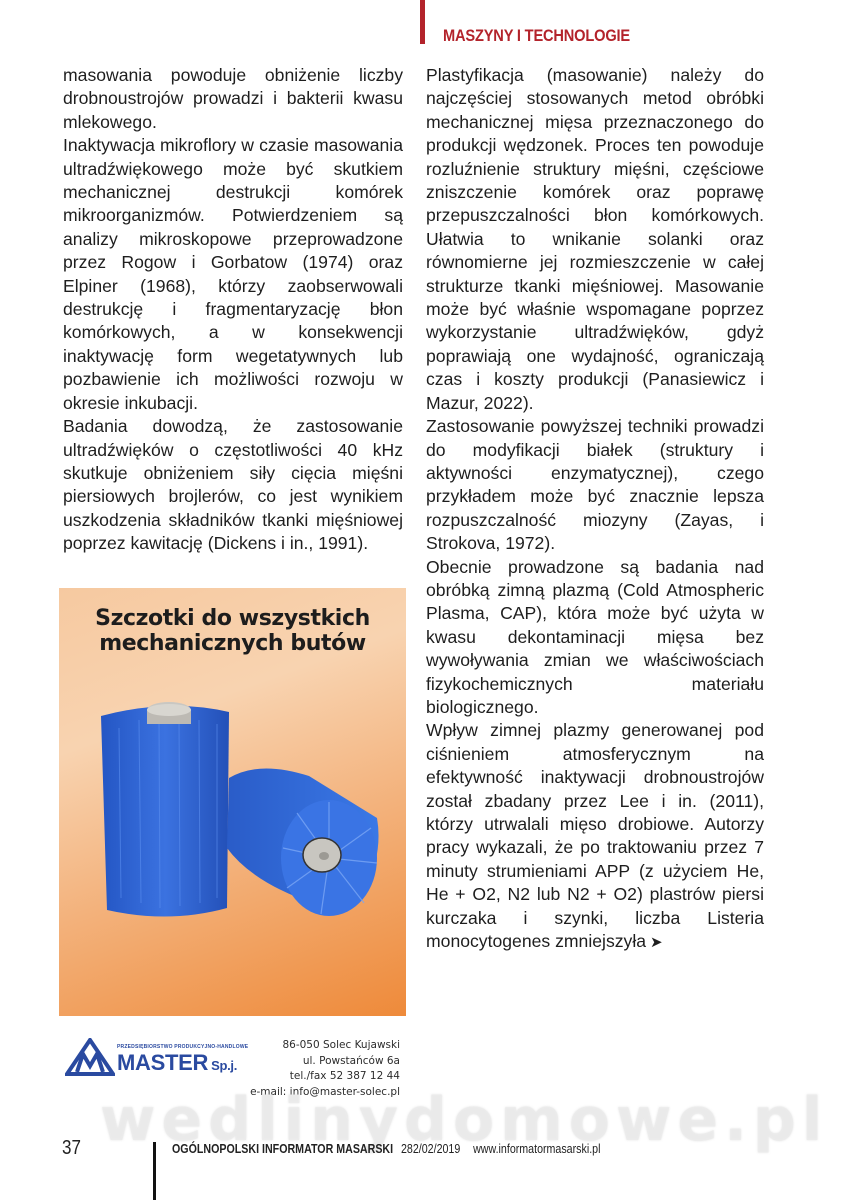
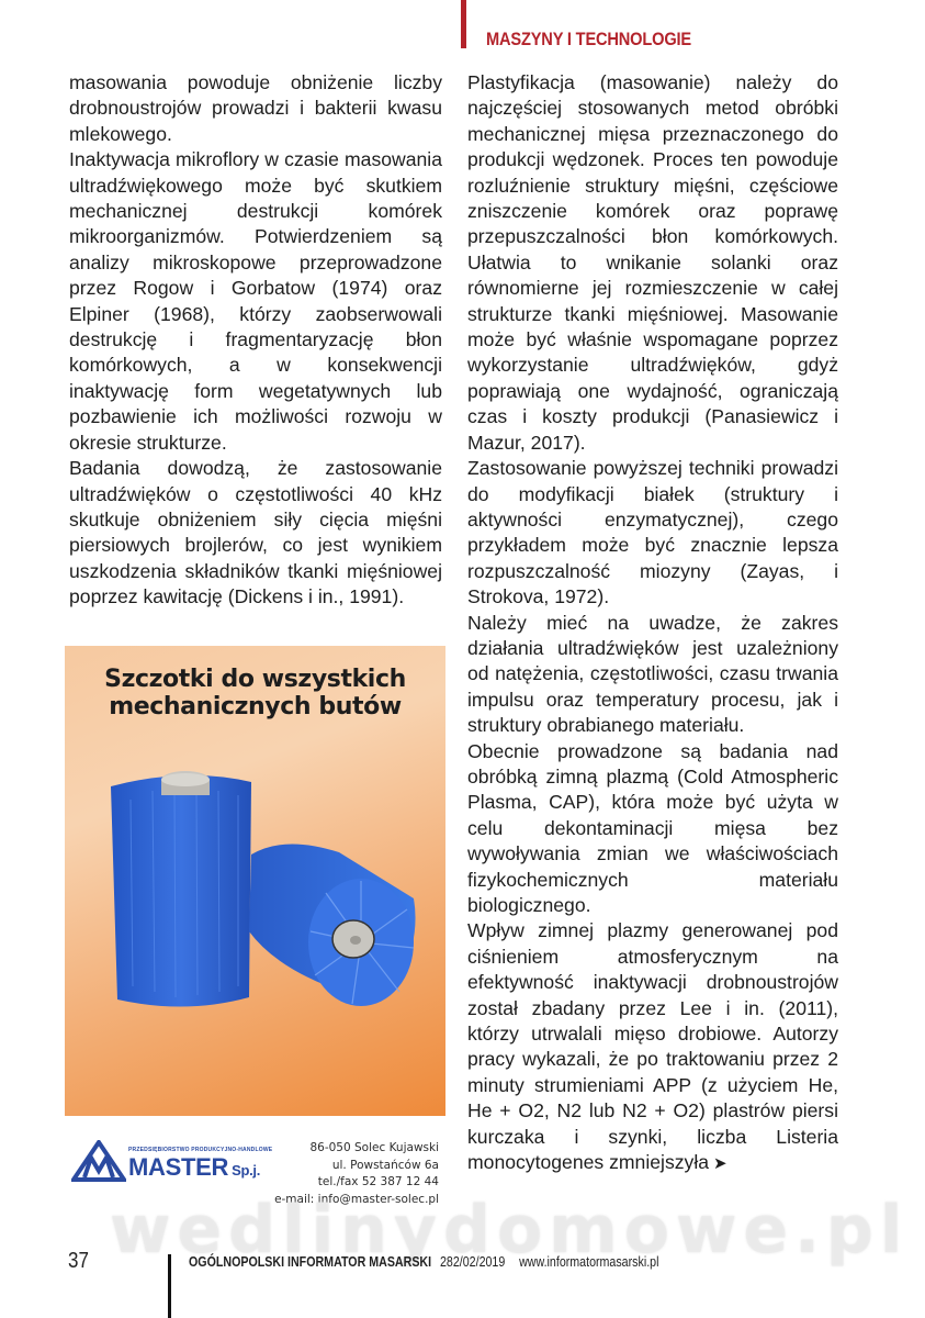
  MASZYNY I TECHNOLOGIE
  masowania powoduje obniżenie liczby drobnoustrojów prowadzi i bakterii kwasu mlekowego.
- Inaktywacja mikroflory w czasie masowania ultradźwiękowego może być skutkiem mechanicznej destrukcji komórek mikroorganizmów. Potwierdzeniem są analizy mikroskopowe przeprowadzone przez Rogow i Gorbatow (1974) oraz Elpiner (1968), którzy zaobserwowali destrukcję i fragmentaryzację błon komórkowych, a w konsekwencji inaktywację form wegetatywnych lub pozbawienie ich możliwości rozwoju w okresie inkubacji.
+ Inaktywacja mikroflory w czasie masowania ultradźwiękowego może być skutkiem mechanicznej destrukcji komórek mikroorganizmów. Potwierdzeniem są analizy mikroskopowe przeprowadzone przez Rogow i Gorbatow (1974) oraz Elpiner (1968), którzy zaobserwowali destrukcję i fragmentaryzację błon komórkowych, a w konsekwencji inaktywację form wegetatywnych lub pozbawienie ich możliwości rozwoju w okresie strukturze.
  Badania dowodzą, że zastosowanie ultradźwięków o częstotliwości 40 kHz skutkuje obniżeniem siły cięcia mięśni piersiowych brojlerów, co jest wynikiem uszkodzenia składników tkanki mięśniowej poprzez kawitację (Dickens i in., 1991).
- Plastyfikacja (masowanie) należy do najczęściej stosowanych metod obróbki mechanicznej mięsa przeznaczonego do produkcji wędzonek. Proces ten powoduje rozluźnienie struktury mięśni, częściowe zniszczenie komórek oraz poprawę przepuszczalności błon komórkowych. Ułatwia to wnikanie solanki oraz równomierne jej rozmieszczenie w całej strukturze tkanki mięśniowej. Masowanie może być właśnie wspomagane poprzez wykorzystanie ultradźwięków, gdyż poprawiają one wydajność, ograniczają czas i koszty produkcji (Panasiewicz i Mazur, 2022).
+ Plastyfikacja (masowanie) należy do najczęściej stosowanych metod obróbki mechanicznej mięsa przeznaczonego do produkcji wędzonek. Proces ten powoduje rozluźnienie struktury mięśni, częściowe zniszczenie komórek oraz poprawę przepuszczalności błon komórkowych. Ułatwia to wnikanie solanki oraz równomierne jej rozmieszczenie w całej strukturze tkanki mięśniowej. Masowanie może być właśnie wspomagane poprzez wykorzystanie ultradźwięków, gdyż poprawiają one wydajność, ograniczają czas i koszty produkcji (Panasiewicz i Mazur, 2017).
  Zastosowanie powyższej techniki prowadzi do modyfikacji białek (struktury i aktywności enzymatycznej), czego przykładem może być znacznie lepsza rozpuszczalność miozyny (Zayas, i Strokova, 1972).
+ Należy mieć na uwadze, że zakres działania ultradźwięków jest uzależniony od natężenia, częstotliwości, czasu trwania impulsu oraz temperatury procesu, jak i struktury obrabianego materiału.
- Obecnie prowadzone są badania nad obróbką zimną plazmą (Cold Atmospheric Plasma, CAP), która może być użyta w kwasu dekontaminacji mięsa bez wywoływania zmian we właściwościach fizykochemicznych materiału biologicznego.
+ Obecnie prowadzone są badania nad obróbką zimną plazmą (Cold Atmospheric Plasma, CAP), która może być użyta w celu dekontaminacji mięsa bez wywoływania zmian we właściwościach fizykochemicznych materiału biologicznego.
- Wpływ zimnej plazmy generowanej pod ciśnieniem atmosferycznym na efektywność inaktywacji drobnoustrojów został zbadany przez Lee i in. (2011), którzy utrwalali mięso drobiowe. Autorzy pracy wykazali, że po traktowaniu przez 7 minuty strumieniami APP (z użyciem He, He + O2, N2 lub N2 + O2) plastrów piersi kurczaka i szynki, liczba Listeria monocytogenes zmniejszyła ➤
+ Wpływ zimnej plazmy generowanej pod ciśnieniem atmosferycznym na efektywność inaktywacji drobnoustrojów został zbadany przez Lee i in. (2011), którzy utrwalali mięso drobiowe. Autorzy pracy wykazali, że po traktowaniu przez 2 minuty strumieniami APP (z użyciem He, He + O2, N2 lub N2 + O2) plastrów piersi kurczaka i szynki, liczba Listeria monocytogenes zmniejszyła ➤
  Szczotki do wszystkich
  mechanicznych butów
  MASTER Sp.j.
  86-050 Solec Kujawski
  ul. Powstańców 6a
  tel./fax 52 387 12 44
  e-mail: info@master-solec.pl
  wedlinydomowe.pl
  37
  OGÓLNOPOLSKI INFORMATOR MASARSKI 282/02/2019 www.informatormasarski.pl
